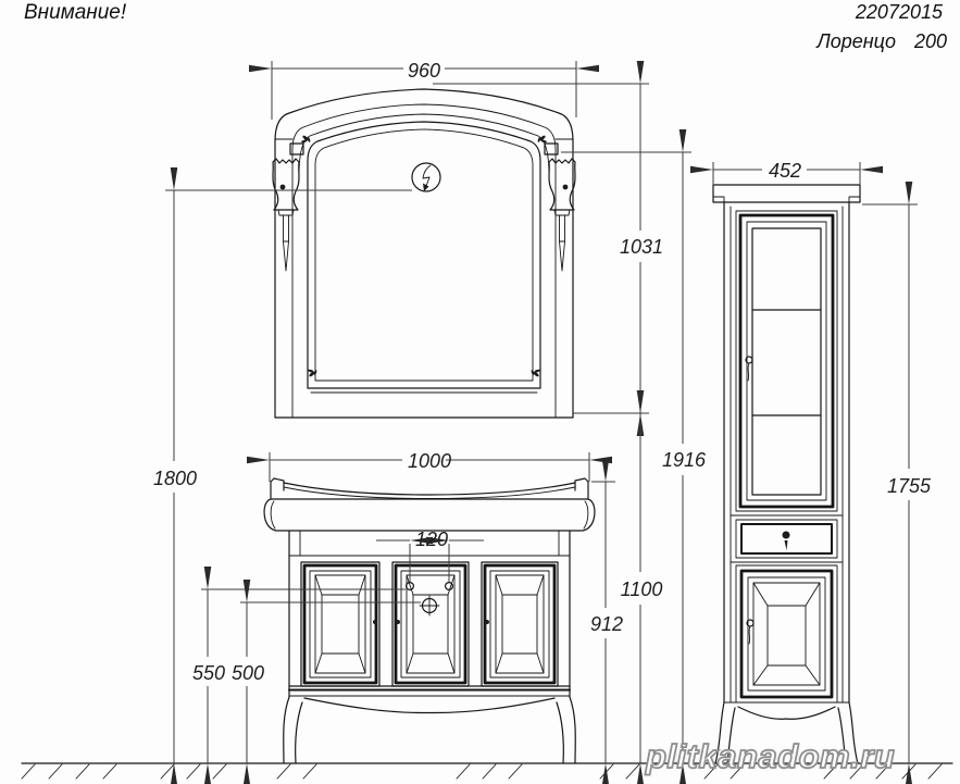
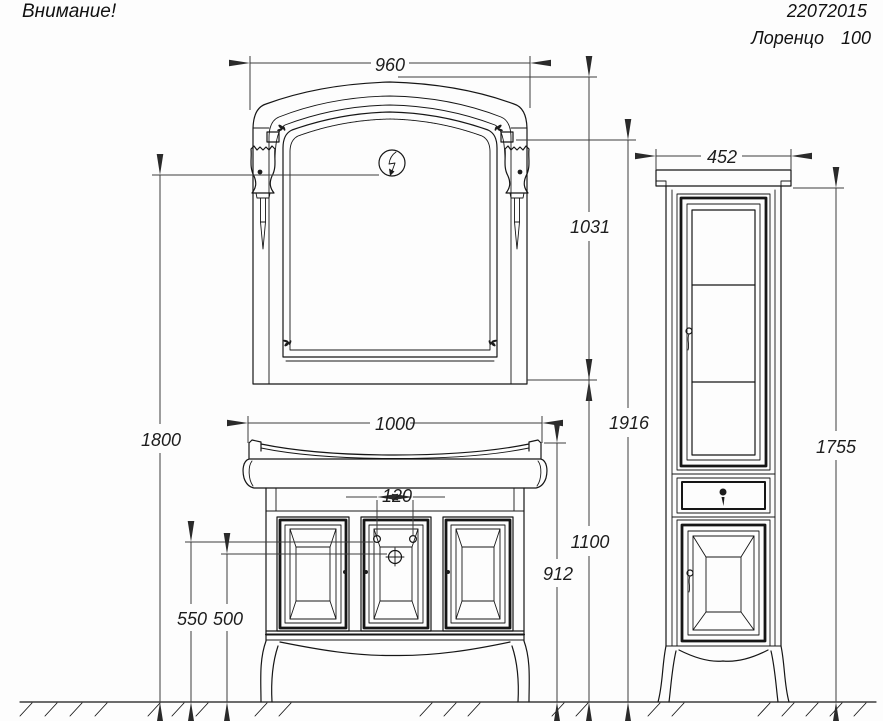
  Внимание!
  22072015
- Лоренцо 200
+ Лоренцо 100
  960
  1031
  1100
  1916
  1800
  1000
  120
  550
  500
  912
  452
  1755
- plitkanadom.ru
